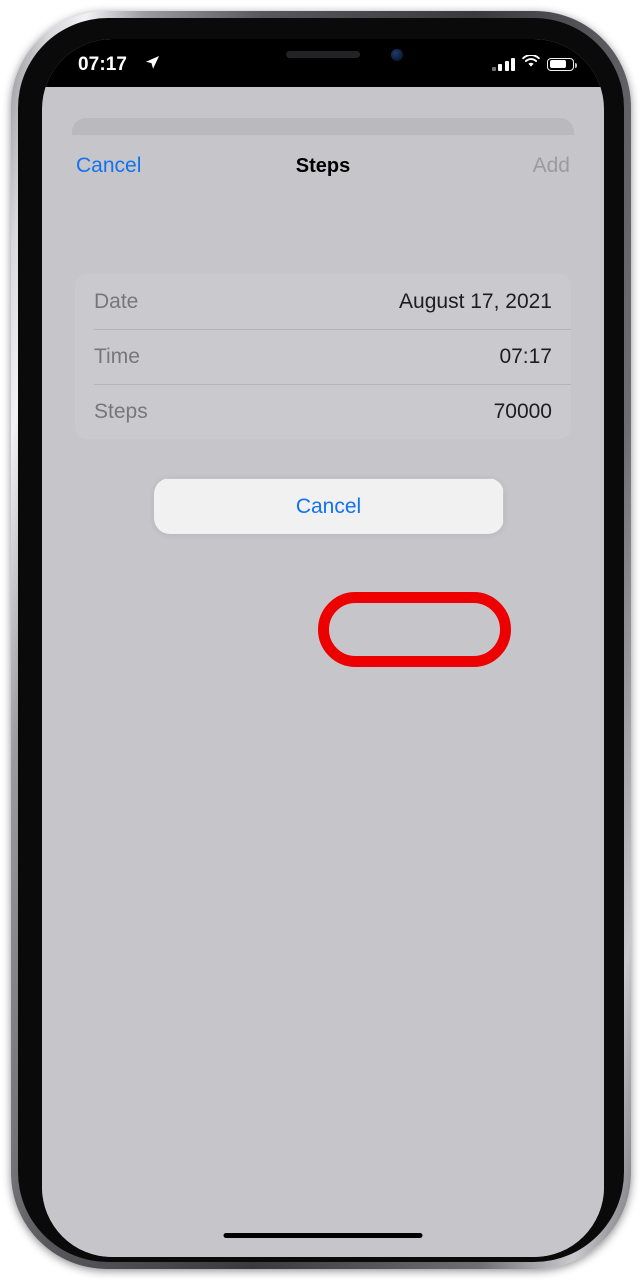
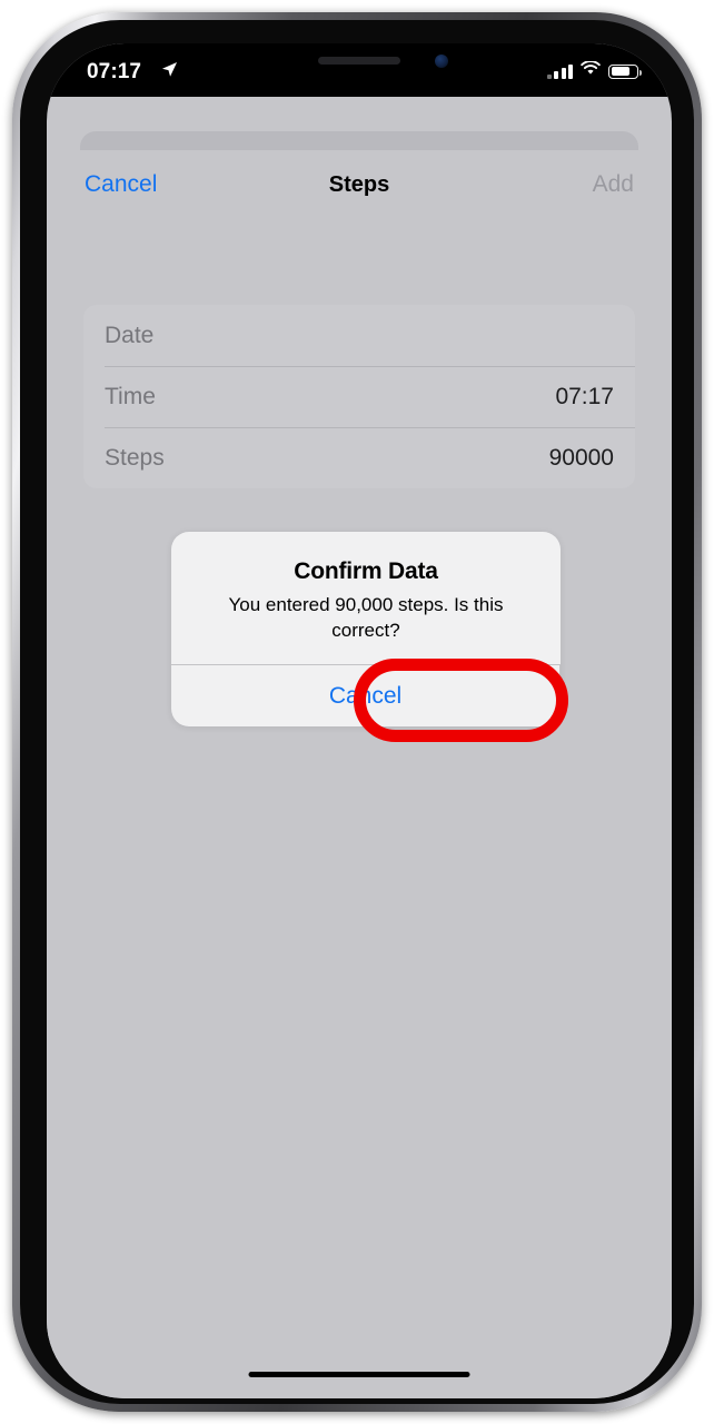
  Cancel
  Steps
  Add
  Date
- August 17, 2021
  Time
  07:17
  Steps
- 70000
+ 90000
+ Confirm Data
+ You entered 90,000 steps. Is this correct?
  Cancel
  07:17
